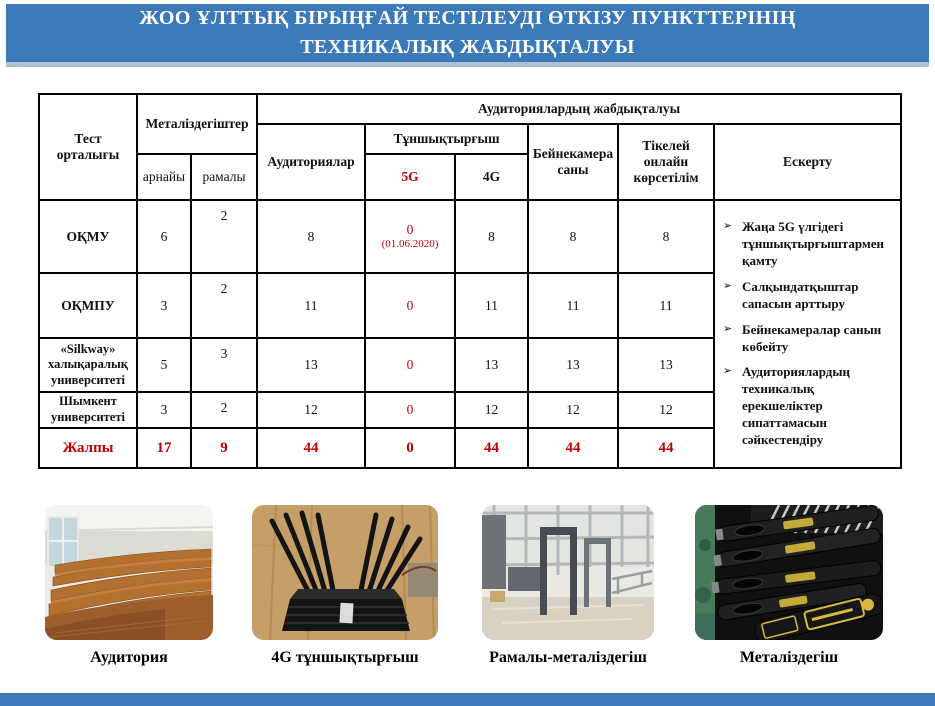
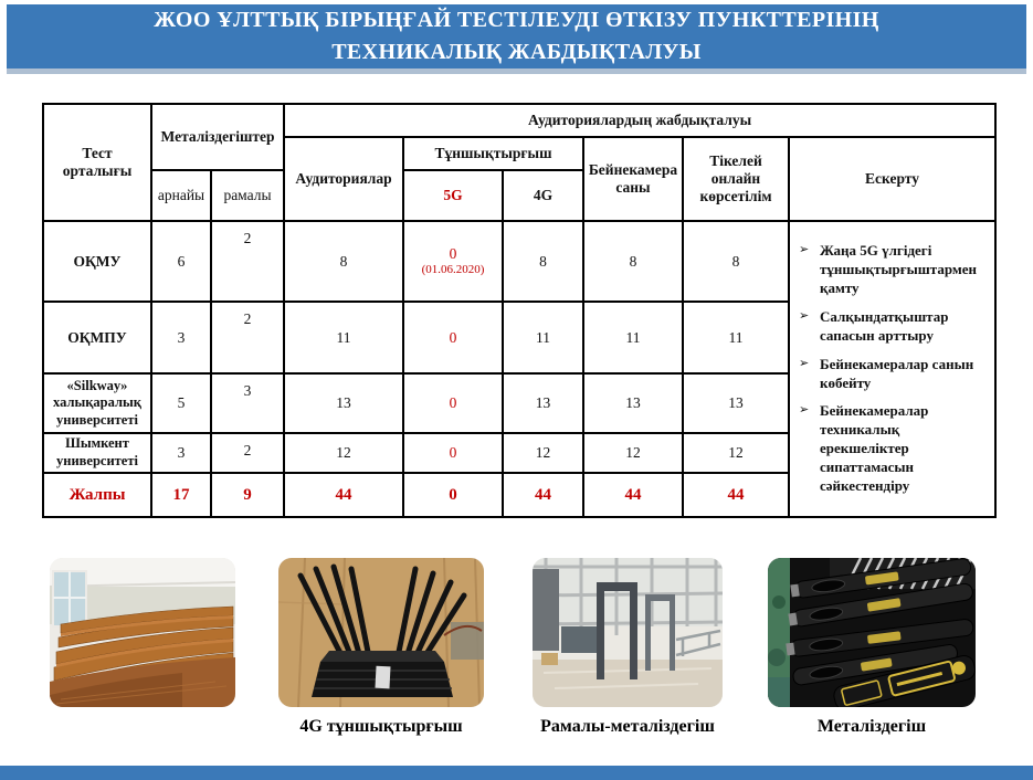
  ЖОО ҰЛТТЫҚ БІРЫҢҒАЙ ТЕСТІЛЕУДІ ӨТКІЗУ ПУНКТТЕРІНІҢ
  ТЕХНИКАЛЫҚ ЖАБДЫҚТАЛУЫ
  Тест орталығы	Металіздегіштер	Аудиториялардың жабдықталуы
  Аудиториялар	Тұншықтырғыш	Бейнекамера саны	Тікелей онлайн көрсетілім	Ескерту
  арнайы	рамалы	5G	4G
- ОҚМУ	6	2	8	0(01.06.2020)	8	8	8	➢ Жаңа 5G үлгідегі тұншықтырғыштармен қамту ➢ Салқындатқыштар сапасын арттыру ➢ Бейнекамералар санын көбейту ➢ Аудиториялардың техникалық ерекшеліктер сипаттамасын сәйкестендіру
+ ОҚМУ	6	2	8	0(01.06.2020)	8	8	8	➢ Жаңа 5G үлгідегі тұншықтырғыштармен қамту ➢ Салқындатқыштар сапасын арттыру ➢ Бейнекамералар санын көбейту ➢ Бейнекамералар техникалық ерекшеліктер сипаттамасын сәйкестендіру
  ОҚМПУ	3	2	11	0	11	11	11
  «Silkway» халықаралық университеті	5	3	13	0	13	13	13
  Шымкент университеті	3	2	12	0	12	12	12
  Жалпы	17	9	44	0	44	44	44
- Аудитория
  4G тұншықтырғыш
  Рамалы-металіздегіш
  Металіздегіш
